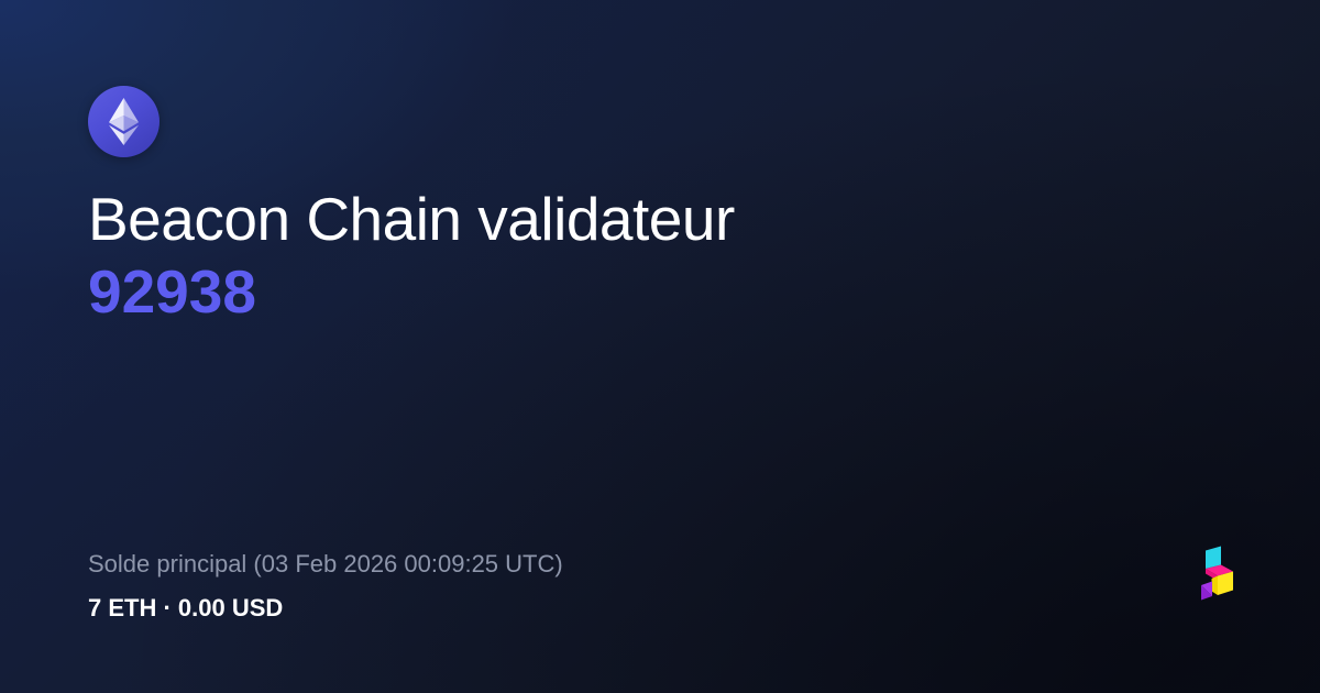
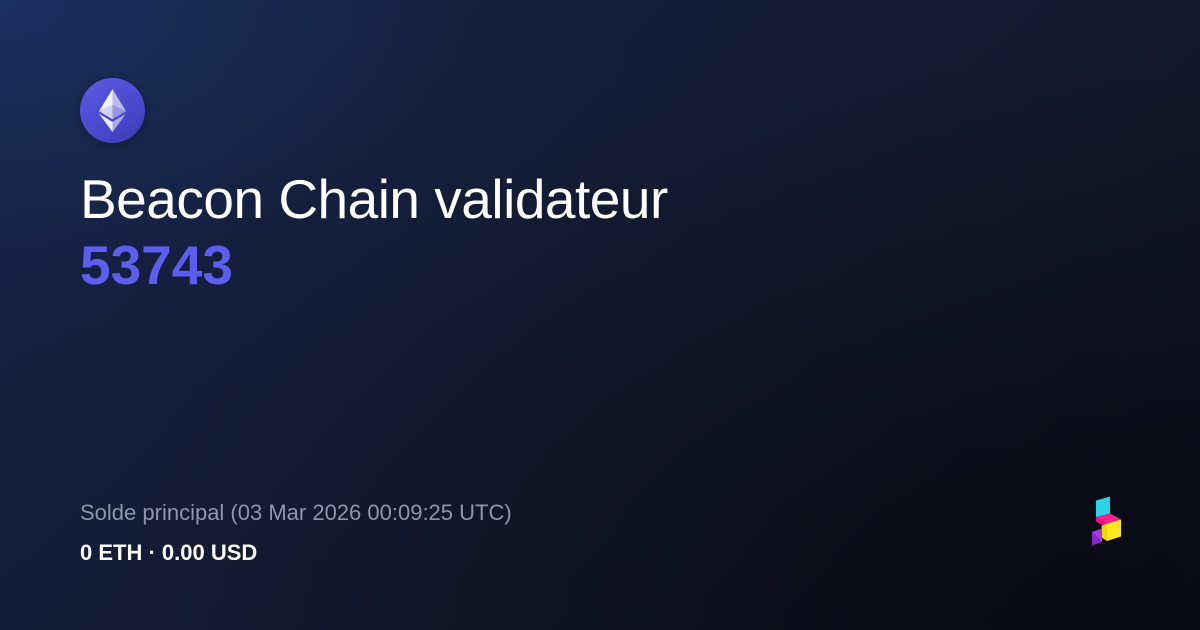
  Beacon Chain validateur
- 92938
+ 53743
- Solde principal (03 Feb 2026 00:09:25 UTC)
+ Solde principal (03 Mar 2026 00:09:25 UTC)
- 7 ETH · 0.00 USD
+ 0 ETH · 0.00 USD
